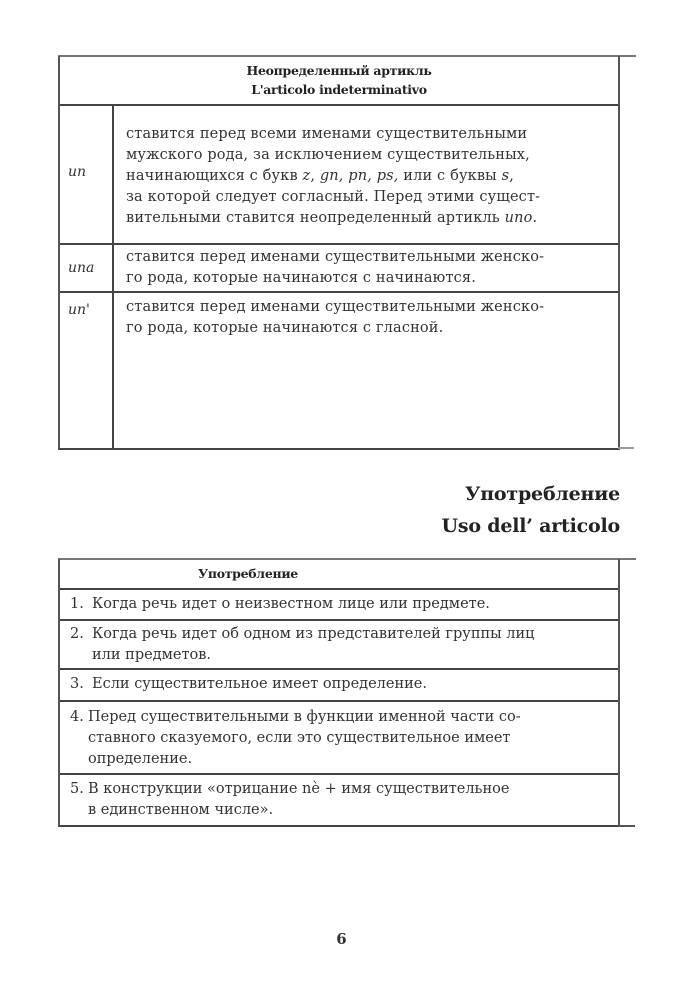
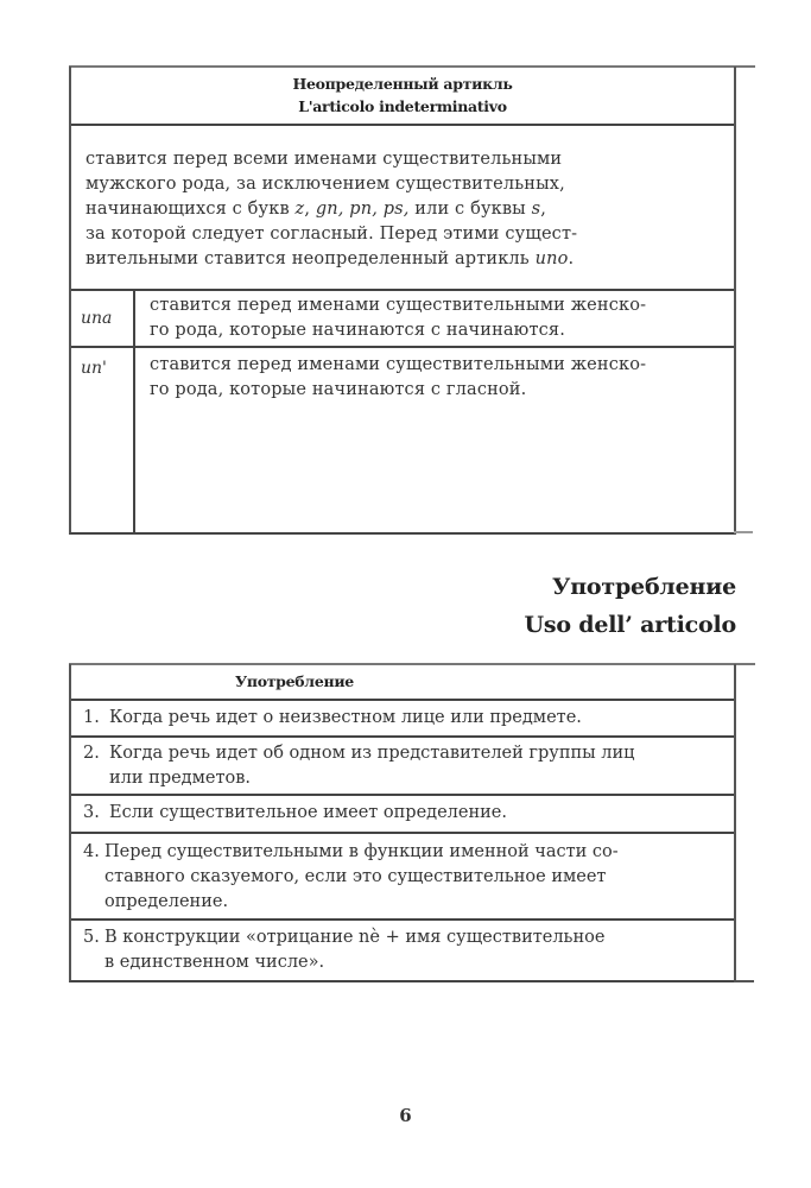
  Неопределенный артикль
  L'articolo indeterminativo
- un
  ставится перед всеми именами существительными
  мужского рода, за исключением существительных,
  начинающихся с букв z, gn, pn, ps, или с буквы s,
  за которой следует согласный. Перед этими сущест-
  вительными ставится неопределенный артикль uno.
  una
  ставится перед именами существительными женско-
  го рода, которые начинаются с начинаются.
  un'
  ставится перед именами существительными женско-
  го рода, которые начинаются с гласной.
  Употребление
  Uso dell’ articolo
  Употребление
  1.
  Когда речь идет о неизвестном лице или предмете.
  2.
  Когда речь идет об одном из представителей группы лиц
  или предметов.
  3.
  Если существительное имеет определение.
  4.
  Перед существительными в функции именной части со-
  ставного сказуемого, если это существительное имеет
  определение.
  5.
  В конструкции «отрицание nè + имя существительное
  в единственном числе».
  6
